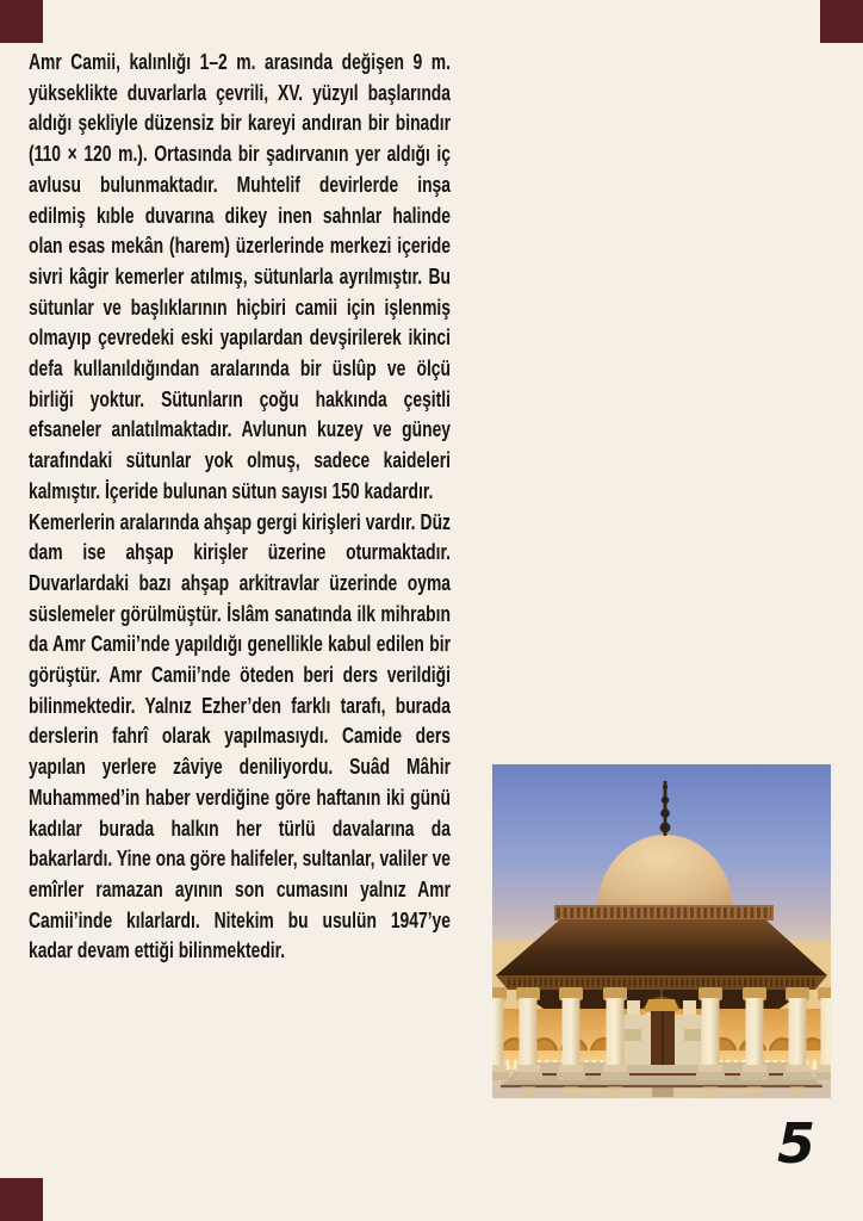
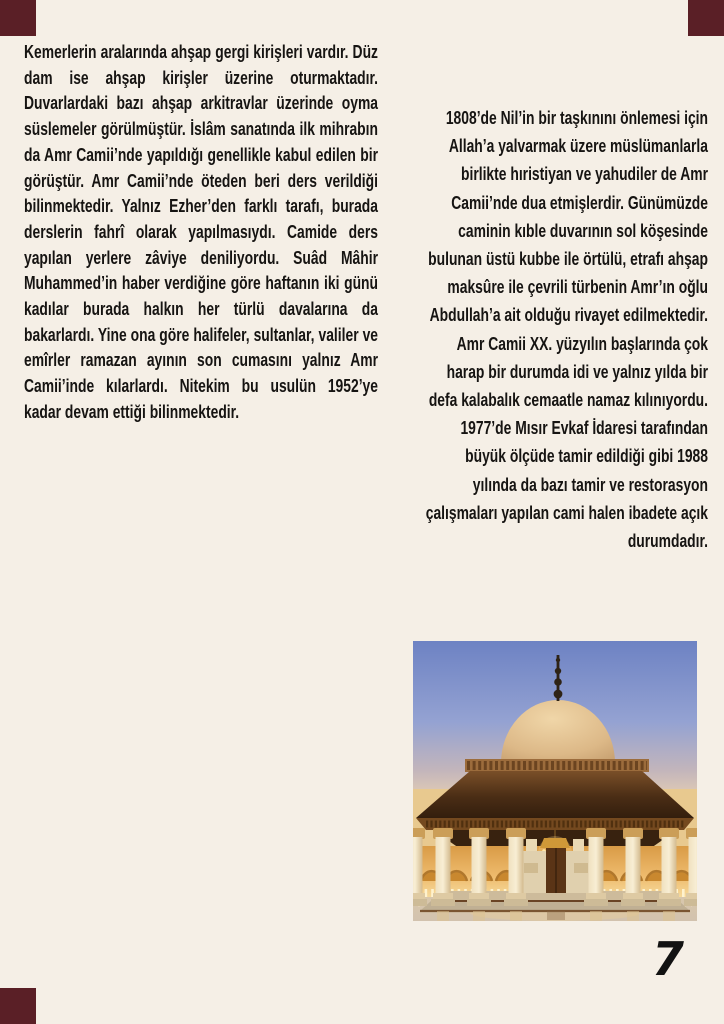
- Amr Camii, kalınlığı 1–2 m. arasında değişen 9 m. yükseklikte duvarlarla çevrili, XV. yüzyıl başlarında aldığı şekliyle düzensiz bir kareyi andıran bir binadır (110 × 120 m.). Ortasında bir şadırvanın yer aldığı iç avlusu bulunmaktadır. Muhtelif devirlerde inşa edilmiş kıble duvarına dikey inen sahnlar halinde olan esas mekân (harem) üzerlerinde merkezi içeride sivri kâgir kemerler atılmış, sütunlarla ayrılmıştır. Bu sütunlar ve başlıklarının hiçbiri camii için işlenmiş olmayıp çevredeki eski yapılardan devşirilerek ikinci defa kullanıldığından aralarında bir üslûp ve ölçü birliği yoktur. Sütunların çoğu hakkında çeşitli efsaneler anlatılmaktadır. Avlunun kuzey ve güney tarafındaki sütunlar yok olmuş, sadece kaideleri kalmıştır. İçeride bulunan sütun sayısı 150 kadardır.
- Kemerlerin aralarında ahşap gergi kirişleri vardır. Düz dam ise ahşap kirişler üzerine oturmaktadır. Duvarlardaki bazı ahşap arkitravlar üzerinde oyma süslemeler görülmüştür. İslâm sanatında ilk mihrabın da Amr Camii’nde yapıldığı genellikle kabul edilen bir görüştür. Amr Camii’nde öteden beri ders verildiği bilinmektedir. Yalnız Ezher’den farklı tarafı, burada derslerin fahrî olarak yapılmasıydı. Camide ders yapılan yerlere zâviye deniliyordu. Suâd Mâhir Muhammed’in haber verdiğine göre haftanın iki günü kadılar burada halkın her türlü davalarına da bakarlardı. Yine ona göre halifeler, sultanlar, valiler ve emîrler ramazan ayının son cumasını yalnız Amr Camii’inde kılarlardı. Nitekim bu usulün 1947’ye kadar devam ettiği bilinmektedir.
+ Kemerlerin aralarında ahşap gergi kirişleri vardır. Düz dam ise ahşap kirişler üzerine oturmaktadır. Duvarlardaki bazı ahşap arkitravlar üzerinde oyma süslemeler görülmüştür. İslâm sanatında ilk mihrabın da Amr Camii’nde yapıldığı genellikle kabul edilen bir görüştür. Amr Camii’nde öteden beri ders verildiği bilinmektedir. Yalnız Ezher’den farklı tarafı, burada derslerin fahrî olarak yapılmasıydı. Camide ders yapılan yerlere zâviye deniliyordu. Suâd Mâhir Muhammed’in haber verdiğine göre haftanın iki günü kadılar burada halkın her türlü davalarına da bakarlardı. Yine ona göre halifeler, sultanlar, valiler ve emîrler ramazan ayının son cumasını yalnız Amr Camii’inde kılarlardı. Nitekim bu usulün 1952’ye kadar devam ettiği bilinmektedir.
+ 1808’de Nil’in bir taşkınını önlemesi için Allah’a yalvarmak üzere müslümanlarla birlikte hıristiyan ve yahudiler de Amr Camii’nde dua etmişlerdir. Günümüzde caminin kıble duvarının sol köşesinde bulunan üstü kubbe ile örtülü, etrafı ahşap maksûre ile çevrili türbenin Amr’ın oğlu Abdullah’a ait olduğu rivayet edilmektedir. Amr Camii XX. yüzyılın başlarında çok harap bir durumda idi ve yalnız yılda bir defa kalabalık cemaatle namaz kılınıyordu. 1977’de Mısır Evkaf İdaresi tarafından büyük ölçüde tamir edildiği gibi 1988 yılında da bazı tamir ve restorasyon çalışmaları yapılan cami halen ibadete açık durumdadır.
- 5
+ 7
